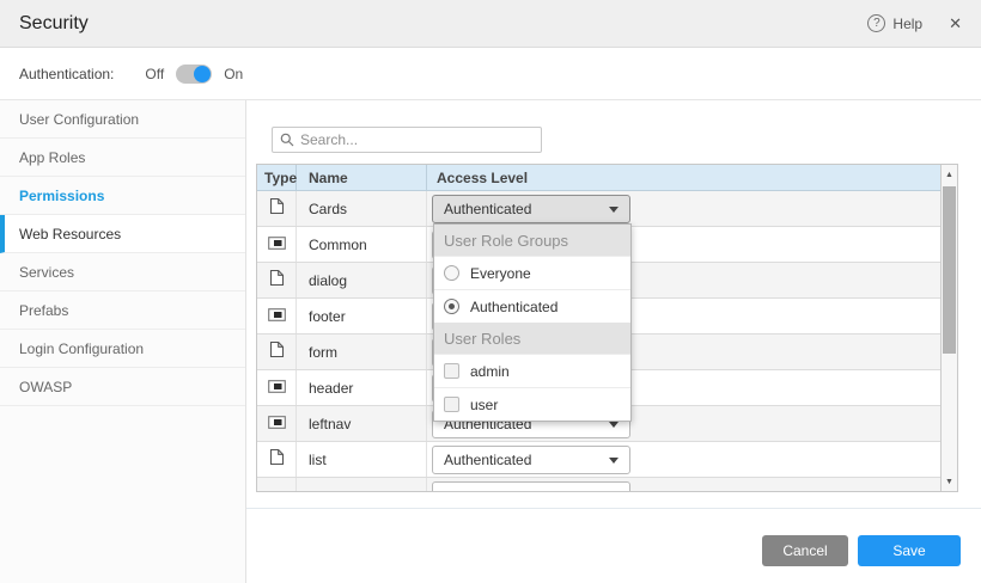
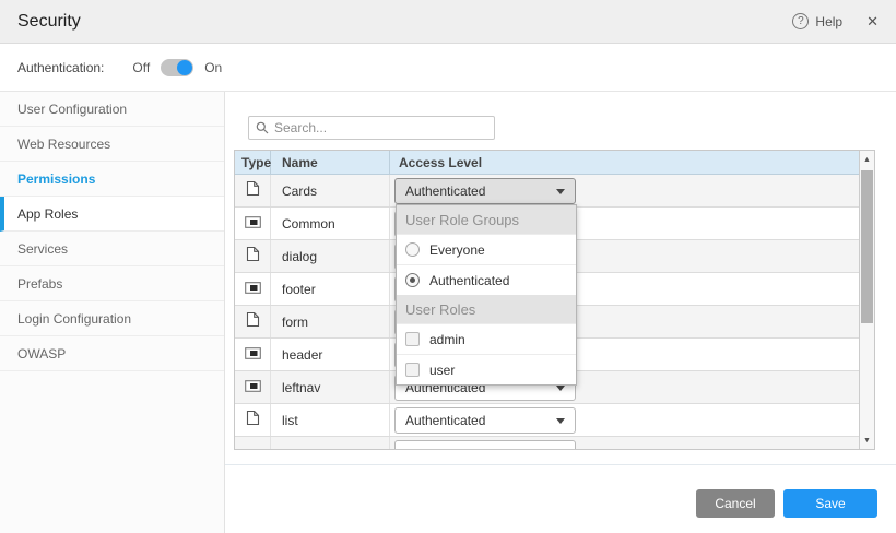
  Security
  ?
  Help
  ✕
  Authentication:
  Off
  On
  User Configuration
- App Roles
+ Web Resources
  Permissions
- Web Resources
+ App Roles
  Services
  Prefabs
  Login Configuration
  OWASP
  Search...
  Type
  Name
  Access Level
  Cards
  Authenticated
  Common
  dialog
  footer
  form
  header
  leftnav
  Authenticated
  list
  Authenticated
  User Role Groups
  Everyone
  Authenticated
  User Roles
  admin
  user
  Cancel
  Save
